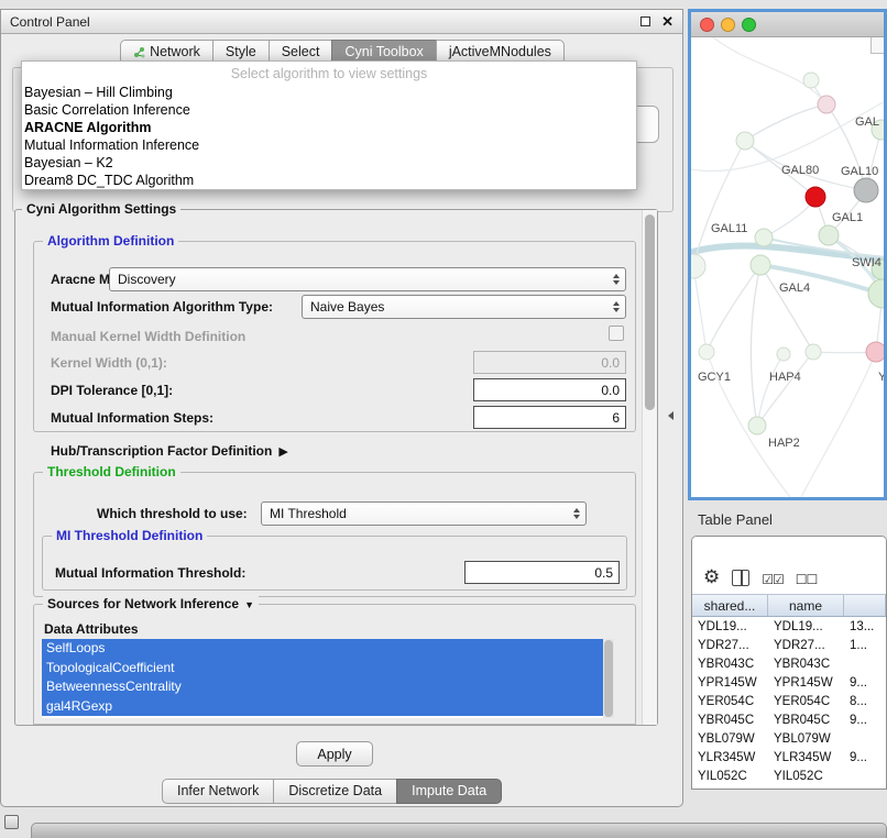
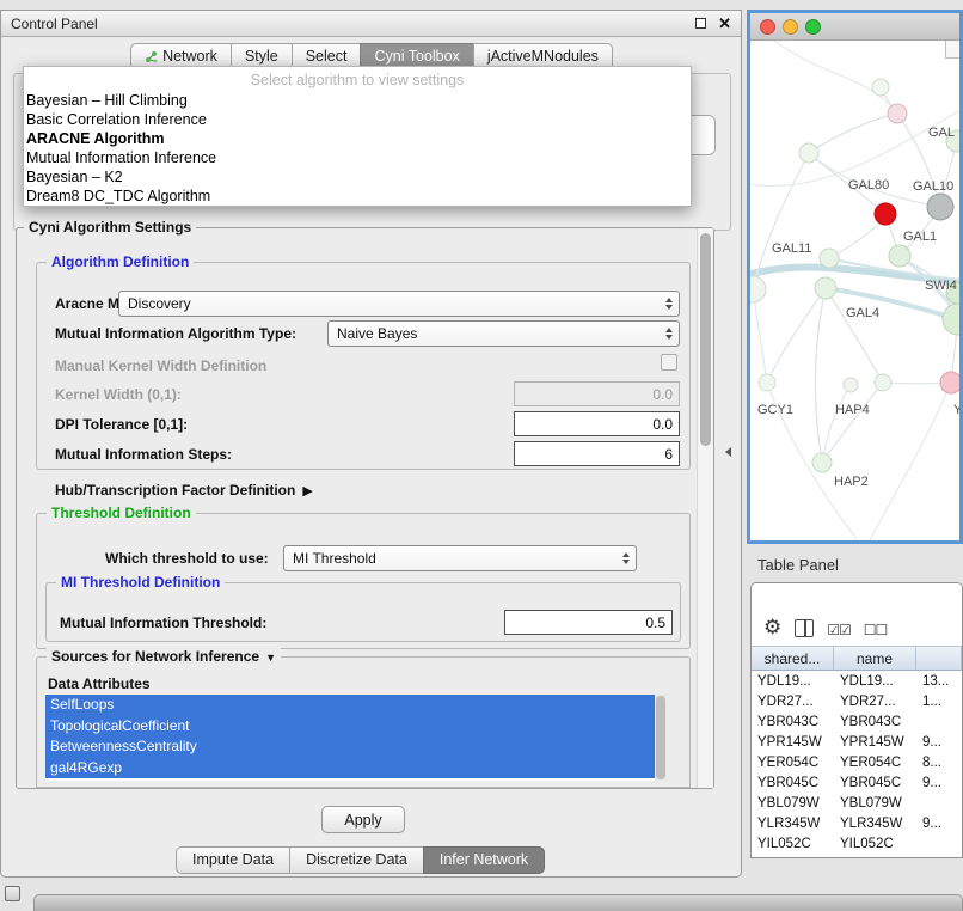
  Control Panel
  ✕
  Network
  Style
  Select
  Cyni Toolbox
  jActiveMNodules
  Select algorithm to view settings
  Bayesian – Hill Climbing
  Basic Correlation Inference
  ARACNE Algorithm
  Mutual Information Inference
  Bayesian – K2
  Dream8 DC_TDC Algorithm
  Cyni Algorithm Settings
  Algorithm Definition
  Discovery
  Mutual Information Algorithm Type:
  Naive Bayes
  Manual Kernel Width Definition
  Kernel Width (0,1):
  0.0
  DPI Tolerance [0,1]:
  0.0
  Mutual Information Steps:
  6
  Hub/Transcription Factor Definition ▶
  Threshold Definition
  Which threshold to use:
  MI Threshold
  MI Threshold Definition
  Mutual Information Threshold:
  0.5
  Sources for Network Inference ▼
  Data Attributes
  SelfLoops
  TopologicalCoefficient
  BetweennessCentrality
  gal4RGexp
  Apply
- Infer Network
+ Impute Data
  Discretize Data
- Impute Data
+ Infer Network
  GAL
  GAL80
  GAL10
  GAL11
  GAL1
  SWI4
  GAL4
  GCY1
  HAP4
  Y
  HAP2
  Table Panel
  ⚙
  ☑☑
  ☐☐
  shared...
  name
  YDL19...
  YDL19...
  13...
  YDR27...
  YDR27...
  1...
  YBR043C
  YBR043C
  YPR145W
  YPR145W
  9...
  YER054C
  YER054C
  8...
  YBR045C
  YBR045C
  9...
  YBL079W
  YBL079W
  YLR345W
  YLR345W
  9...
  YIL052C
  YIL052C
